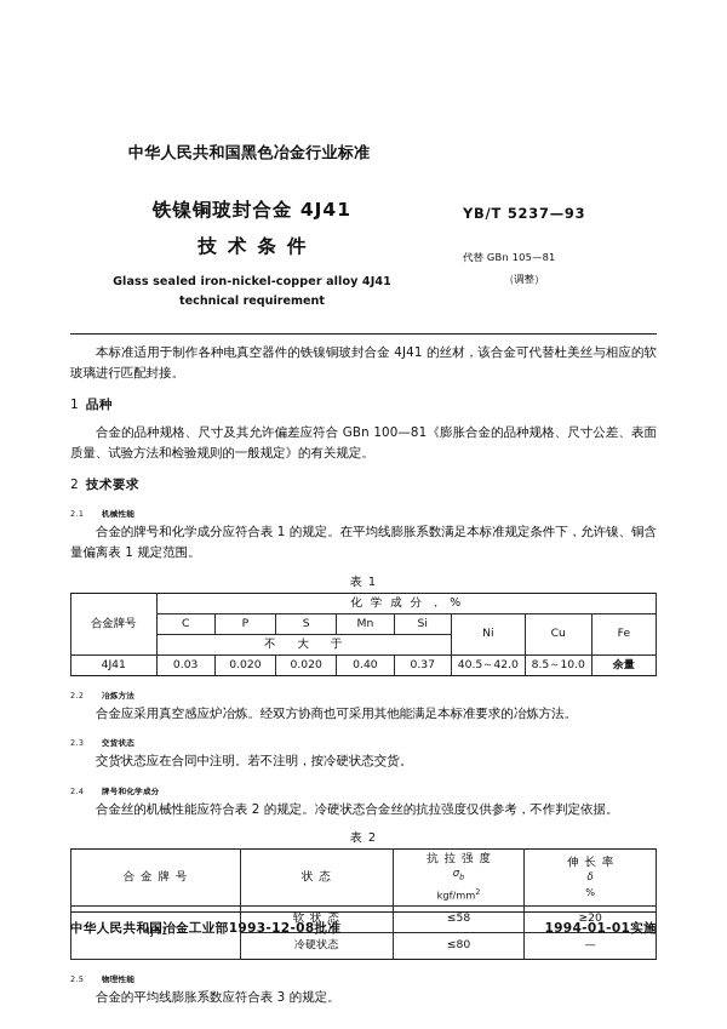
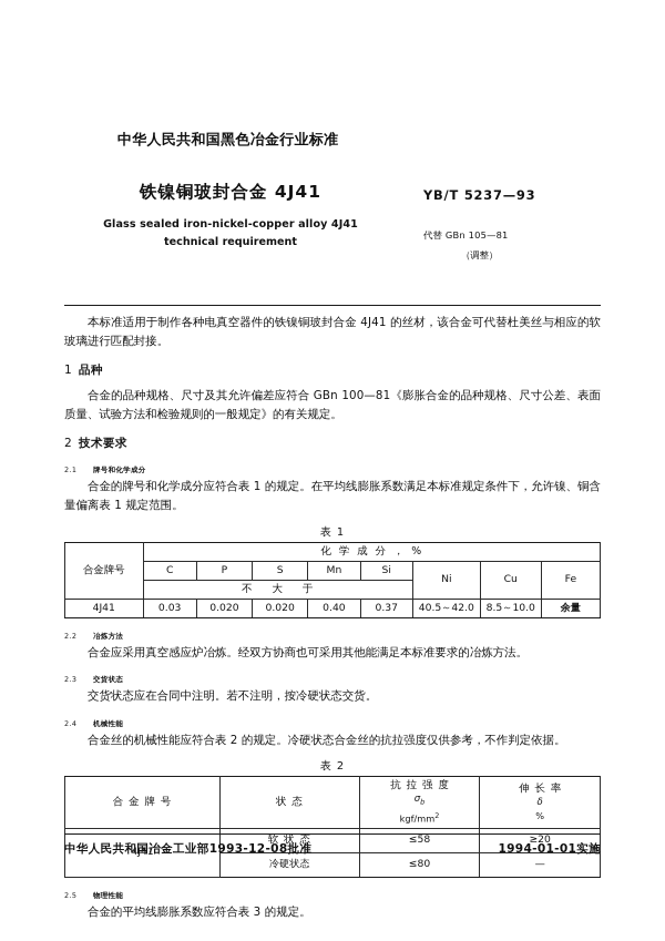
  中华人民共和国黑色冶金行业标准
  铁镍铜玻封合金 4J41
- 技术条件
  Glass sealed iron-nickel-copper alloy 4J41
  technical requirement
  YB/T 5237—93
  代替 GBn 105—81
  （调整）
  本标准适用于制作各种电真空器件的铁镍铜玻封合金 4J41 的丝材，该合金可代替杜美丝与相应的软玻璃进行匹配封接。
  1 品种
  合金的品种规格、尺寸及其允许偏差应符合 GBn 100—81《膨胀合金的品种规格、尺寸公差、表面质量、试验方法和检验规则的一般规定》的有关规定。
  2 技术要求
- 2.1 机械性能
+ 2.1 牌号和化学成分
  合金的牌号和化学成分应符合表 1 的规定。在平均线膨胀系数满足本标准规定条件下，允许镍、铜含量偏离表 1 规定范围。
  表 1
  合金牌号	化学成分，%
  C	P	S	Mn	Si	Ni	Cu	Fe
  不大于
  4J41	0.03	0.020	0.020	0.40	0.37	40.5～42.0	8.5～10.0	余量
  2.2 冶炼方法
  合金应采用真空感应炉冶炼。经双方协商也可采用其他能满足本标准要求的冶炼方法。
  2.3 交货状态
  交货状态应在合同中注明。若不注明，按冷硬状态交货。
- 2.4 牌号和化学成分
+ 2.4 机械性能
  合金丝的机械性能应符合表 2 的规定。冷硬状态合金丝的抗拉强度仅供参考，不作判定依据。
  表 2
  合金牌号	状态	抗拉强度 σb kgf/mm2	伸长率 δ %
  4J41	软状态	≤58	≥20
  冷硬状态	≤80	—
  2.5 物理性能
  合金的平均线膨胀系数应符合表 3 的规定。
  中华人民共和国冶金工业部1993-12-08批准
  1994-01-01实施
